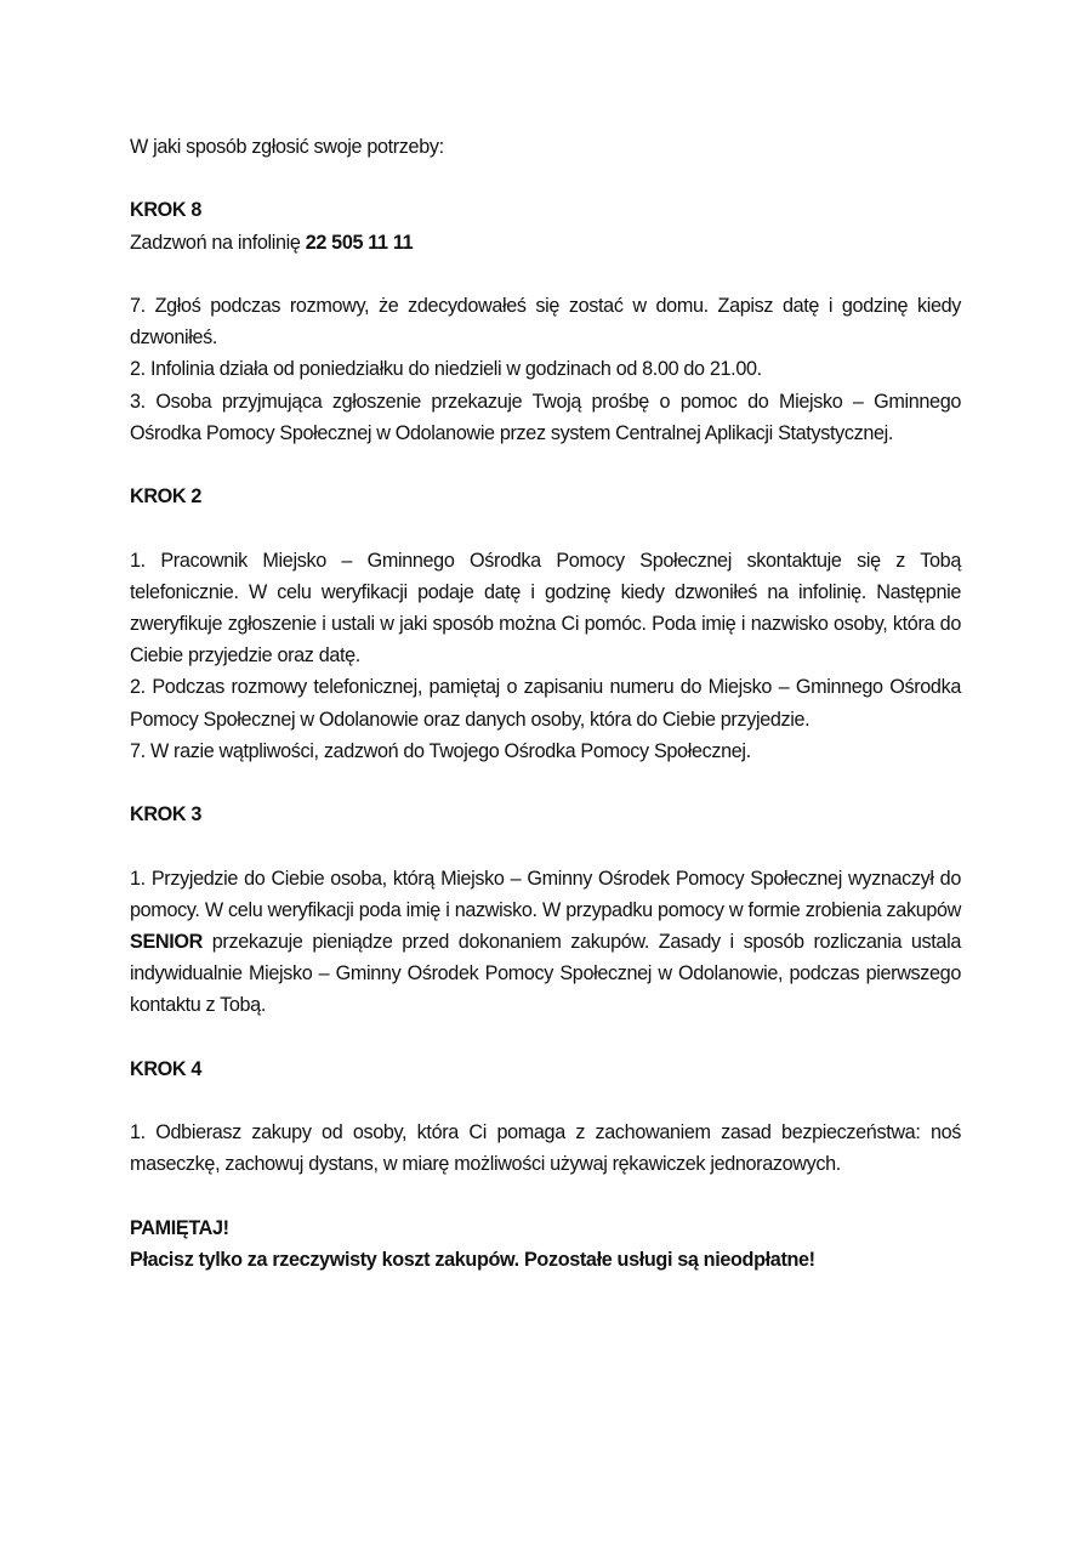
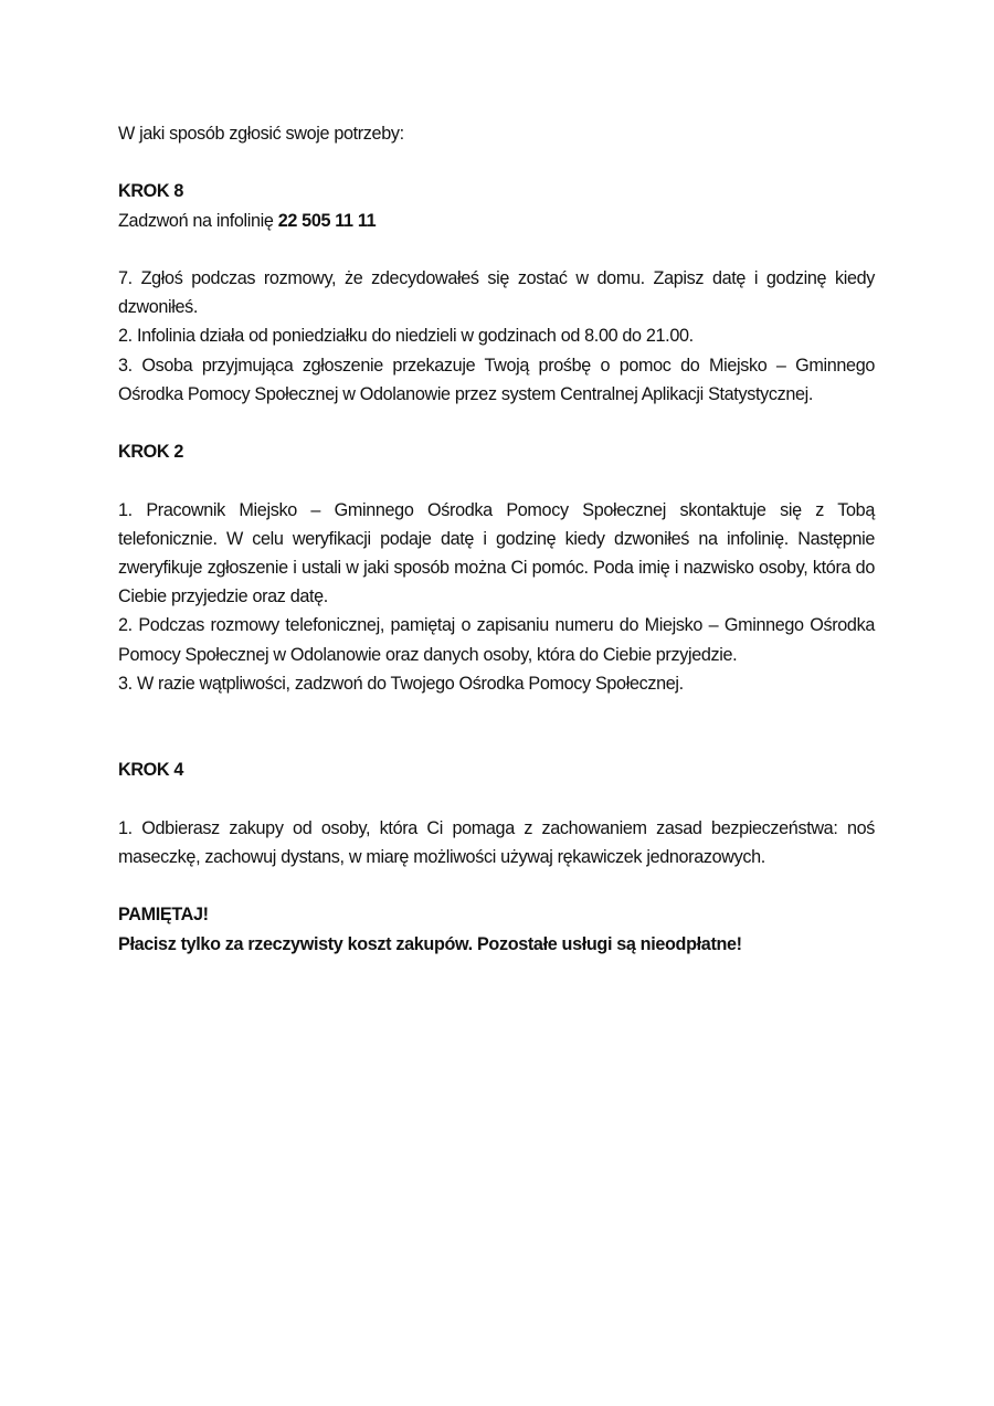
  W jaki sposób zgłosić swoje potrzeby:
  KROK 8
  Zadzwoń na infolinię 22 505 11 11
  7. Zgłoś podczas rozmowy, że zdecydowałeś się zostać w domu. Zapisz datę i godzinę kiedy dzwoniłeś.
  2. Infolinia działa od poniedziałku do niedzieli w godzinach od 8.00 do 21.00.
  3. Osoba przyjmująca zgłoszenie przekazuje Twoją prośbę o pomoc do Miejsko – Gminnego Ośrodka Pomocy Społecznej w Odolanowie przez system Centralnej Aplikacji Statystycznej.
  KROK 2
  1. Pracownik Miejsko – Gminnego Ośrodka Pomocy Społecznej skontaktuje się z Tobą telefonicznie. W celu weryfikacji podaje datę i godzinę kiedy dzwoniłeś na infolinię. Następnie zweryfikuje zgłoszenie i ustali w jaki sposób można Ci pomóc. Poda imię i nazwisko osoby, która do Ciebie przyjedzie oraz datę.
  2. Podczas rozmowy telefonicznej, pamiętaj o zapisaniu numeru do Miejsko – Gminnego Ośrodka Pomocy Społecznej w Odolanowie oraz danych osoby, która do Ciebie przyjedzie.
- 7. W razie wątpliwości, zadzwoń do Twojego Ośrodka Pomocy Społecznej.
+ 3. W razie wątpliwości, zadzwoń do Twojego Ośrodka Pomocy Społecznej.
- KROK 3
- 1. Przyjedzie do Ciebie osoba, którą Miejsko – Gminny Ośrodek Pomocy Społecznej wyznaczył do pomocy. W celu weryfikacji poda imię i nazwisko. W przypadku pomocy w formie zrobienia zakupów SENIOR przekazuje pieniądze przed dokonaniem zakupów. Zasady i sposób rozliczania ustala indywidualnie Miejsko – Gminny Ośrodek Pomocy Społecznej w Odolanowie, podczas pierwszego kontaktu z Tobą.
  KROK 4
  1. Odbierasz zakupy od osoby, która Ci pomaga z zachowaniem zasad bezpieczeństwa: noś maseczkę, zachowuj dystans, w miarę możliwości używaj rękawiczek jednorazowych.
  PAMIĘTAJ!
  Płacisz tylko za rzeczywisty koszt zakupów. Pozostałe usługi są nieodpłatne!
